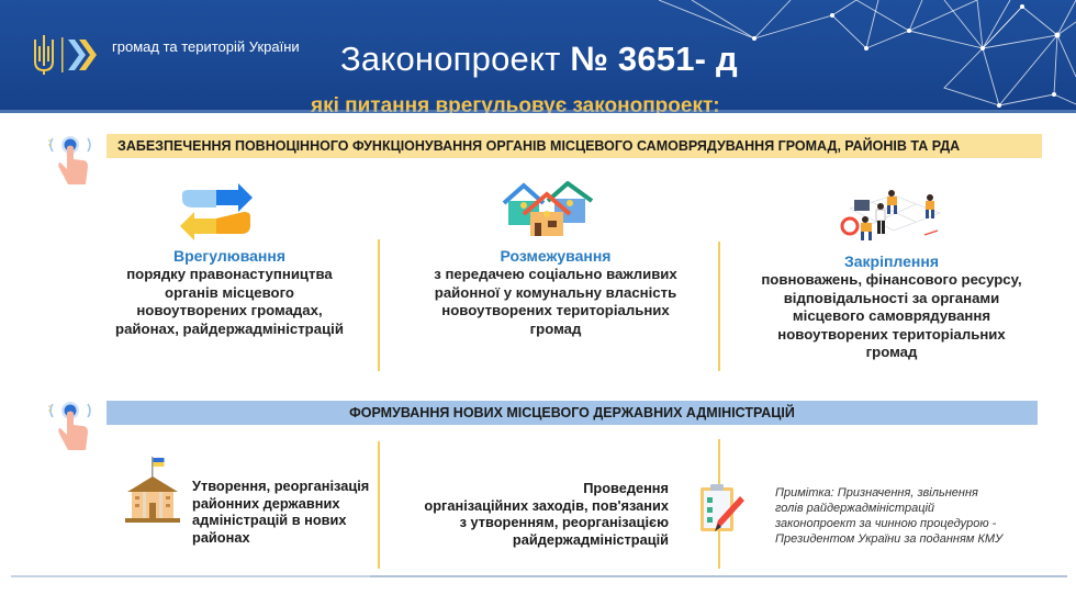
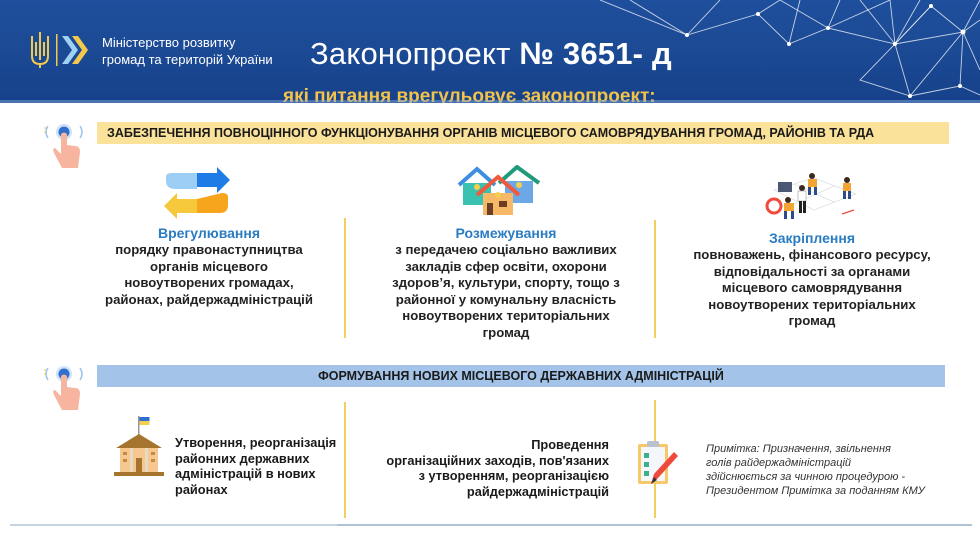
+ Міністерство розвитку
  громад та територій України
  Законопроект № 3651- д
  які питання врегульовує законопроект:
  ЗАБЕЗПЕЧЕННЯ ПОВНОЦІННОГО ФУНКЦІОНУВАННЯ ОРГАНІВ МІСЦЕВОГО САМОВРЯДУВАННЯ ГРОМАД, РАЙОНІВ ТА РДА
  Врегулювання
  порядку правонаступництва
  органів місцевого
  новоутворених громадах,
  районах, райдержадміністрацій
  Розмежування
  з передачею соціально важливих
+ закладів сфер освіти, охорони
+ здоров’я, культури, спорту, тощо з
  районної у комунальну власність
  новоутворених територіальних
  громад
  Закріплення
  повноважень, фінансового ресурсу,
  відповідальності за органами
  місцевого самоврядування
  новоутворених територіальних
  громад
  ФОРМУВАННЯ НОВИХ МІСЦЕВОГО ДЕРЖАВНИХ АДМІНІСТРАЦІЙ
  Утворення, реорганізація
  районних державних
  адміністрацій в нових
  районах
  Проведення
  організаційних заходів, пов'язаних
  з утворенням, реорганізацією
  райдержадміністрацій
  Примітка: Призначення, звільнення
  голів райдержадміністрацій
- законопроект за чинною процедурою -
+ здійснюється за чинною процедурою -
- Президентом України за поданням КМУ
+ Президентом Примітка за поданням КМУ
